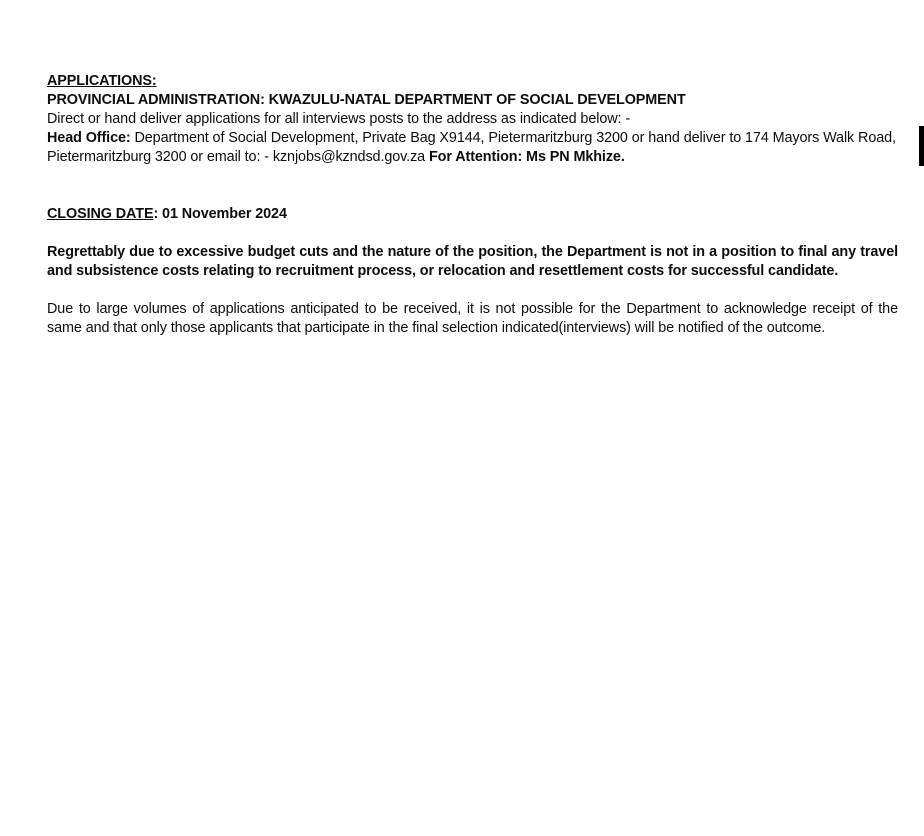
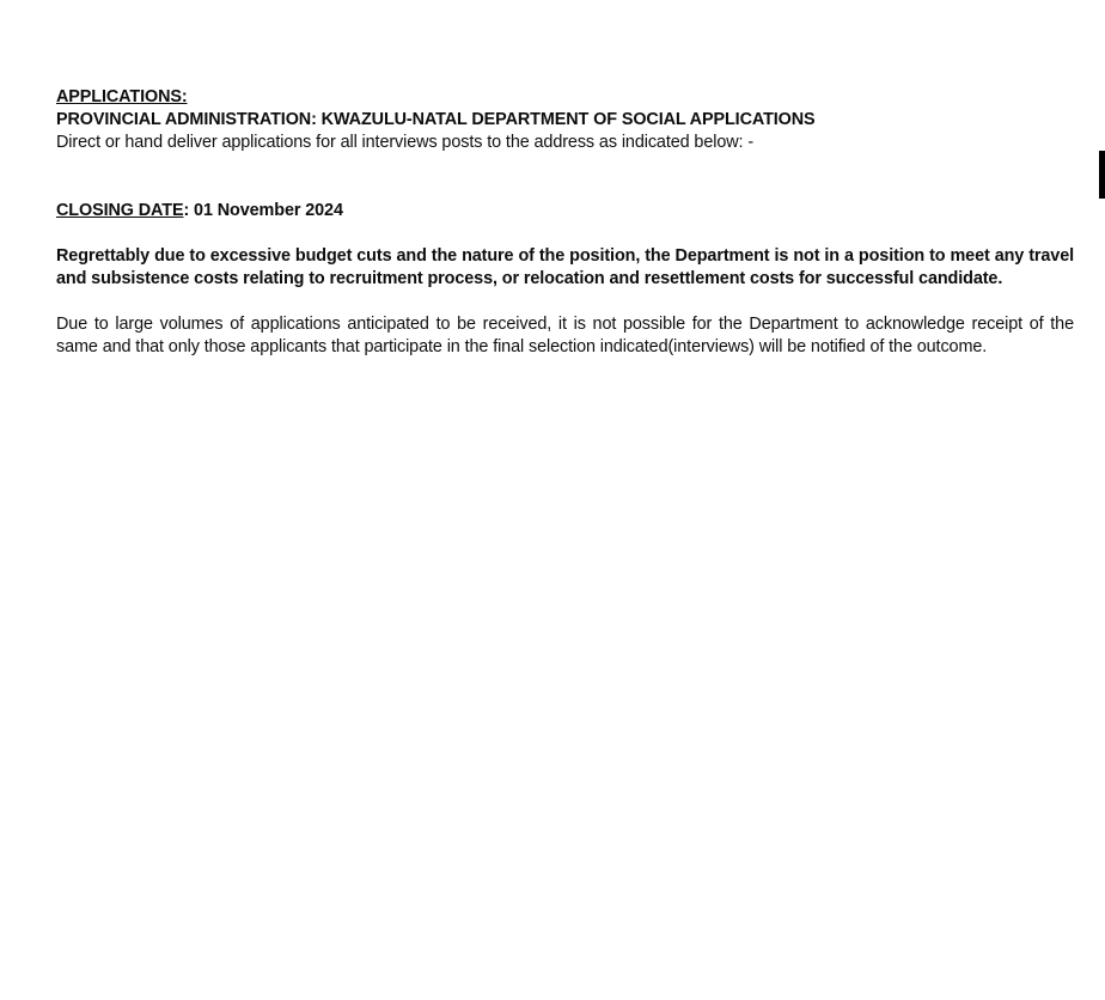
  APPLICATIONS:
- PROVINCIAL ADMINISTRATION: KWAZULU-NATAL DEPARTMENT OF SOCIAL DEVELOPMENT
+ PROVINCIAL ADMINISTRATION: KWAZULU-NATAL DEPARTMENT OF SOCIAL APPLICATIONS
  Direct or hand deliver applications for all interviews posts to the address as indicated below: -
- Head Office: Department of Social Development, Private Bag X9144, Pietermaritzburg 3200 or hand deliver to 174 Mayors Walk Road, Pietermaritzburg 3200 or email to: - kznjobs@kzndsd.gov.za For Attention: Ms PN Mkhize.
  CLOSING DATE: 01 November 2024
- Regrettably due to excessive budget cuts and the nature of the position, the Department is not in a position to final any travel and subsistence costs relating to recruitment process, or relocation and resettlement costs for successful candidate.
+ Regrettably due to excessive budget cuts and the nature of the position, the Department is not in a position to meet any travel and subsistence costs relating to recruitment process, or relocation and resettlement costs for successful candidate.
  Due to large volumes of applications anticipated to be received, it is not possible for the Department to acknowledge receipt of the same and that only those applicants that participate in the final selection indicated(interviews) will be notified of the outcome.
